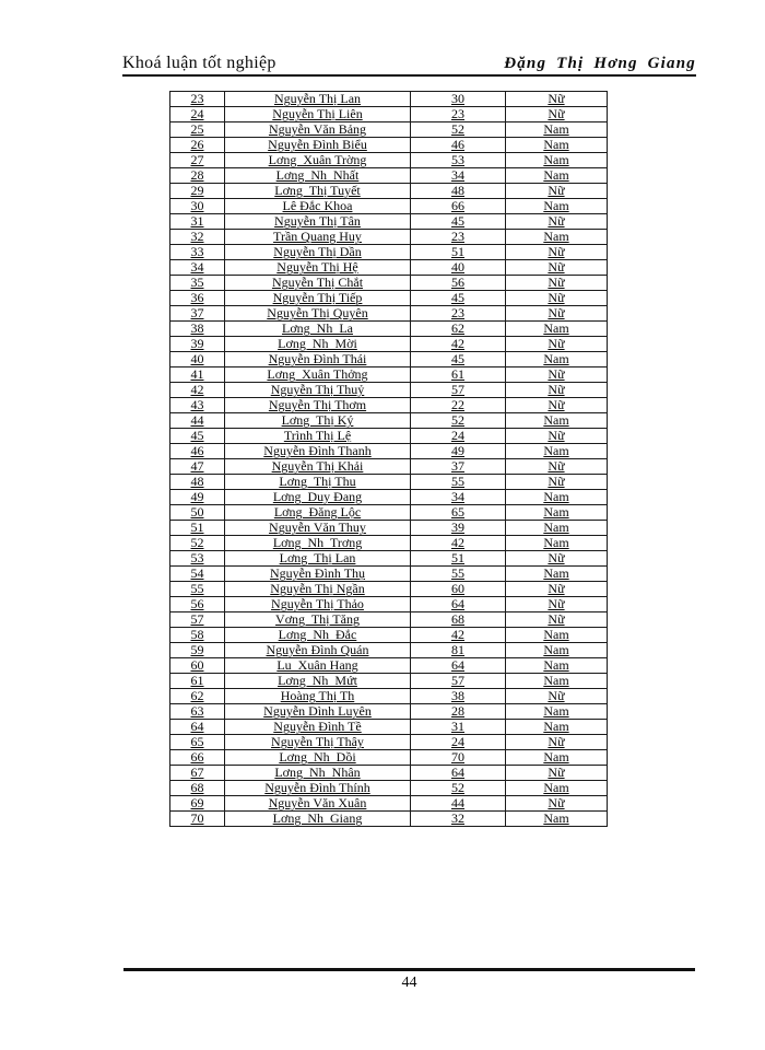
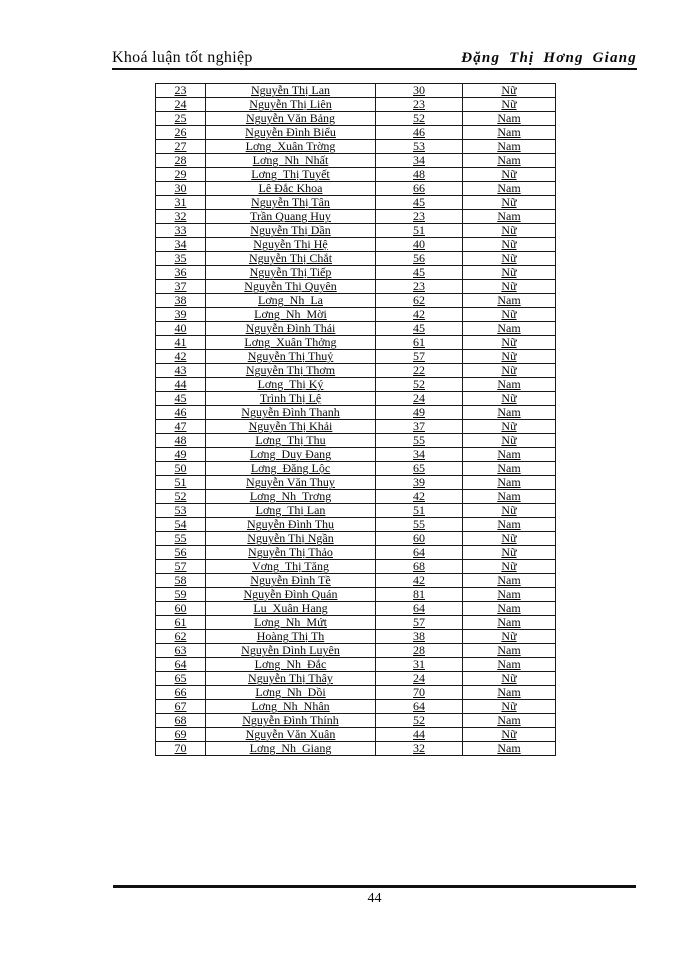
  Khoá luận tốt nghiệp
  Đặng Thị Hơng Giang
  23	Nguyễn Thị Lan	30	Nữ
  24	Nguyễn Thị Liên	23	Nữ
  25	Nguyễn Văn Bảng	52	Nam
  26	Nguyễn Đình Biểu	46	Nam
  27	Lơng Xuân Trờng	53	Nam
  28	Lơng Nh Nhất	34	Nam
  29	Lơng Thị Tuyết	48	Nữ
  30	Lê Đắc Khoa	66	Nam
  31	Nguyễn Thị Tân	45	Nữ
  32	Trần Quang Huy	23	Nam
  33	Nguyễn Thị Dần	51	Nữ
  34	Nguyễn Thị Hệ	40	Nữ
  35	Nguyễn Thị Chắt	56	Nữ
  36	Nguyễn Thị Tiếp	45	Nữ
  37	Nguyễn Thị Quyên	23	Nữ
  38	Lơng Nh La	62	Nam
  39	Lơng Nh Mời	42	Nữ
  40	Nguyễn Đình Thái	45	Nam
  41	Lơng Xuân Thởng	61	Nữ
  42	Nguyễn Thị Thuỷ	57	Nữ
  43	Nguyễn Thị Thơm	22	Nữ
  44	Lơng Thị Ký	52	Nam
  45	Trình Thị Lệ	24	Nữ
  46	Nguyễn Đình Thanh	49	Nam
  47	Nguyễn Thị Khải	37	Nữ
  48	Lơng Thị Thu	55	Nữ
  49	Lơng Duy Đang	34	Nam
  50	Lơng Đăng Lộc	65	Nam
  51	Nguyễn Văn Thuy	39	Nam
  52	Lơng Nh Trơng	42	Nam
  53	Lơng Thị Lan	51	Nữ
  54	Nguyễn Đình Thụ	55	Nam
  55	Nguyễn Thị Ngần	60	Nữ
  56	Nguyễn Thị Thảo	64	Nữ
  57	Vơng Thị Tăng	68	Nữ
- 58	Lơng Nh Đắc	42	Nam
+ 58	Nguyễn Đình Tề	42	Nam
  59	Nguyễn Đình Quán	81	Nam
  60	Lu Xuân Hang	64	Nam
  61	Lơng Nh Mứt	57	Nam
  62	Hoàng Thị Th	38	Nữ
  63	Nguyễn Dình Luyên	28	Nam
- 64	Nguyễn Đình Tề	31	Nam
+ 64	Lơng Nh Đắc	31	Nam
  65	Nguyễn Thị Thây	24	Nữ
  66	Lơng Nh Dồi	70	Nam
  67	Lơng Nh Nhân	64	Nữ
  68	Nguyễn Đình Thính	52	Nam
  69	Nguyễn Văn Xuân	44	Nữ
  70	Lơng Nh Giang	32	Nam
  44
